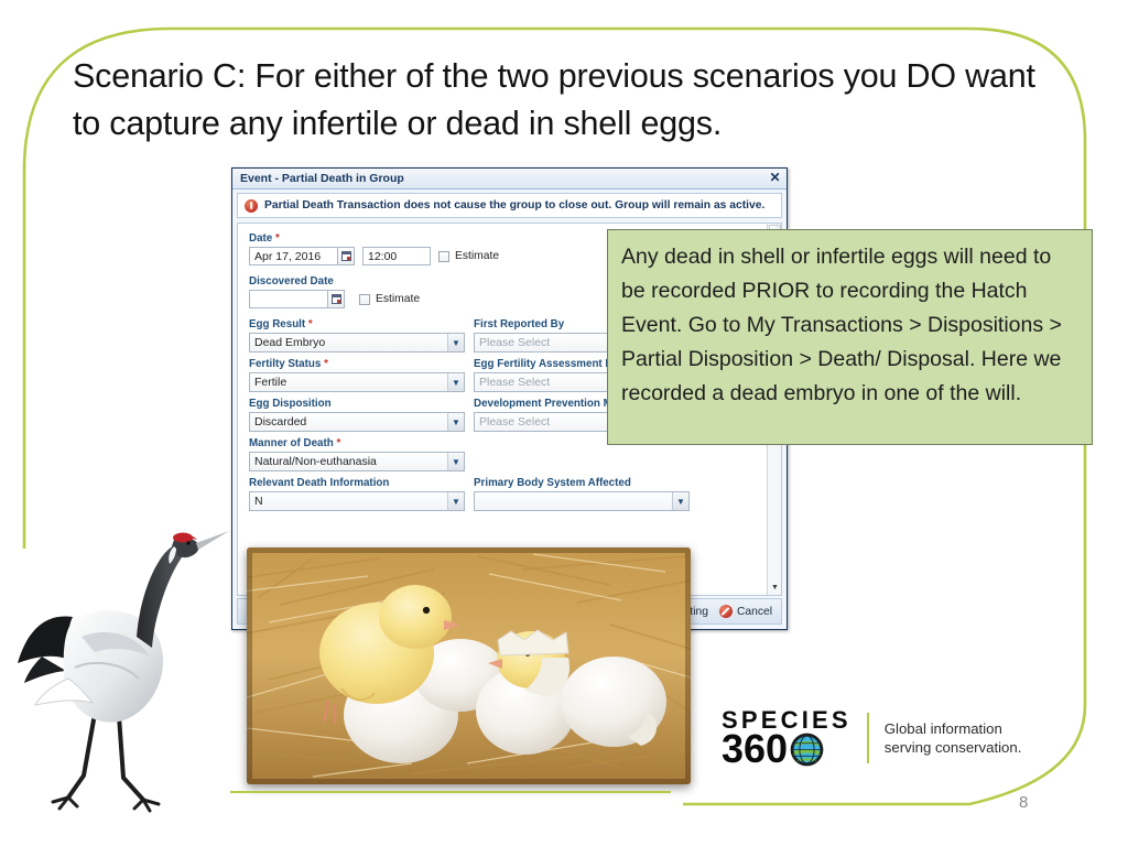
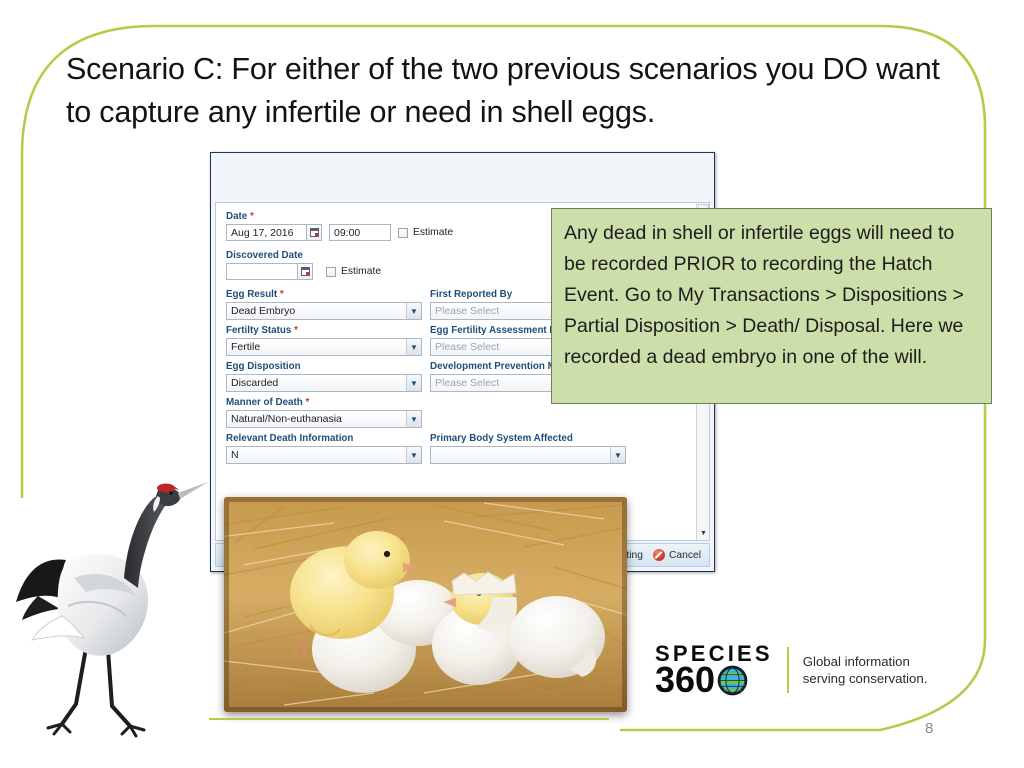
- Scenario C: For either of the two previous scenarios you DO want to capture any infertile or dead in shell eggs.
+ Scenario C: For either of the two previous scenarios you DO want to capture any infertile or need in shell eggs.
- Event - Partial Death in Group
- ✕
- Partial Death Transaction does not cause the group to close out. Group will remain as active.
  Date *
- Apr 17, 2016
+ Aug 17, 2016
- 12:00
+ 09:00
  Estimate
  Discovered Date
  Estimate
  Egg Result *
  Dead Embryo
  ▼
  First Reported By
  Please Select
  Fertilty Status *
  Fertile
  ▼
  Egg Fertility Assessment
  Please Select
  Egg Disposition
  Discarded
  ▼
  Development Prevention
  Please Select
  Manner of Death *
  Natural/Non-euthanasia
  ▼
  Relevant Death Information
  N
  ▼
  Primary Body System Affected
  ▼
  Cancel
  Any dead in shell or infertile eggs will need to be recorded PRIOR to recording the Hatch Event. Go to My Transactions > Dispositions > Partial Disposition > Death/ Disposal. Here we recorded a dead embryo in one of the will.
  SPECIES
  360
  Global information
  serving conservation.
  8
